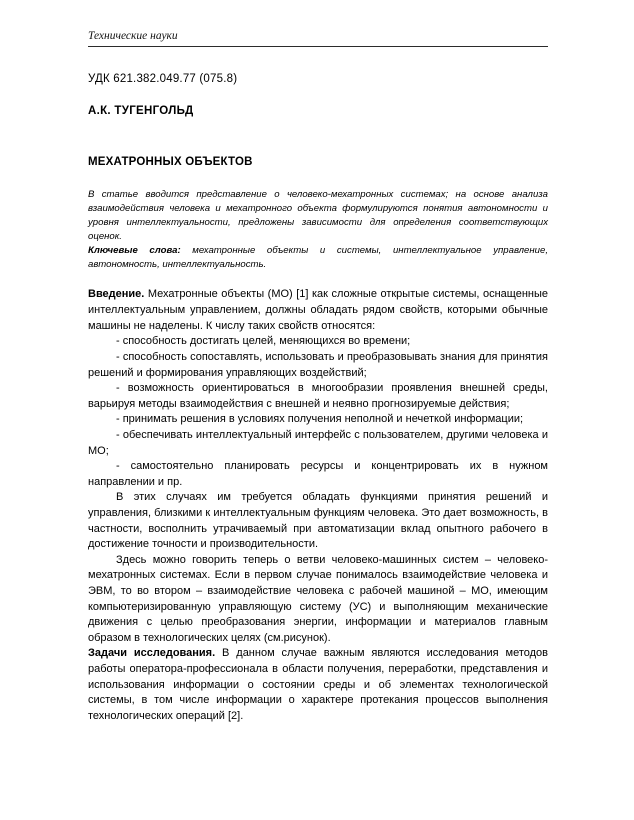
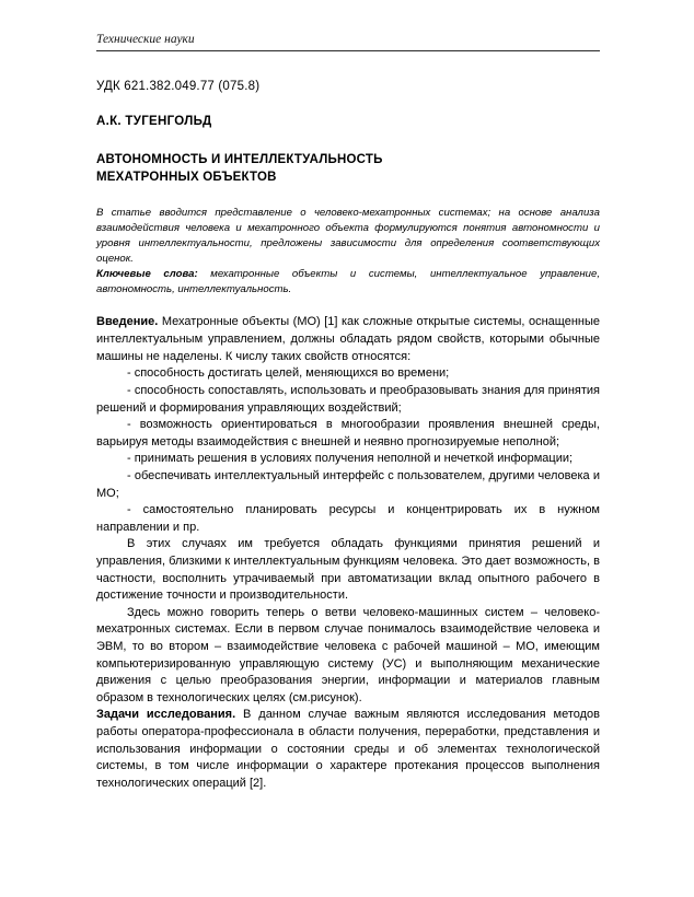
  Технические науки
  УДК 621.382.049.77 (075.8)
  А.К. ТУГЕНГОЛЬД
+ АВТОНОМНОСТЬ И ИНТЕЛЛЕКТУАЛЬНОСТЬ
  МЕХАТРОННЫХ ОБЪЕКТОВ
  В статье вводится представление о человеко-мехатронных системах; на основе анализа взаимодействия человека и мехатронного объекта формулируются понятия автономности и уровня интеллектуальности, предложены зависимости для определения соответствующих оценок.
  Ключевые слова: мехатронные объекты и системы, интеллектуальное управление, автономность, интеллектуальность.
  Введение. Мехатронные объекты (МО) [1] как сложные открытые системы, оснащенные интеллектуальным управлением, должны обладать рядом свойств, которыми обычные машины не наделены. К числу таких свойств относятся:
  - способность достигать целей, меняющихся во времени;
  - способность сопоставлять, использовать и преобразовывать знания для принятия решений и формирования управляющих воздействий;
- - возможность ориентироваться в многообразии проявления внешней среды, варьируя методы взаимодействия с внешней и неявно прогнозируемые действия;
+ - возможность ориентироваться в многообразии проявления внешней среды, варьируя методы взаимодействия с внешней и неявно прогнозируемые неполной;
  - принимать решения в условиях получения неполной и нечеткой информации;
  - обеспечивать интеллектуальный интерфейс с пользователем, другими человека и МО;
  - самостоятельно планировать ресурсы и концентрировать их в нужном направлении и пр.
  В этих случаях им требуется обладать функциями принятия решений и управления, близкими к интеллектуальным функциям человека. Это дает возможность, в частности, восполнить утрачиваемый при автоматизации вклад опытного рабочего в достижение точности и производительности.
  Здесь можно говорить теперь о ветви человеко-машинных систем – человеко-мехатронных системах. Если в первом случае понималось взаимодействие человека и ЭВМ, то во втором – взаимодействие человека с рабочей машиной – МО, имеющим компьютеризированную управляющую систему (УС) и выполняющим механические движения с целью преобразования энергии, информации и материалов главным образом в технологических целях (см.рисунок).
  Задачи исследования. В данном случае важным являются исследования методов работы оператора-профессионала в области получения, переработки, представления и использования информации о состоянии среды и об элементах технологической системы, в том числе информации о характере протекания процессов выполнения технологических операций [2].
